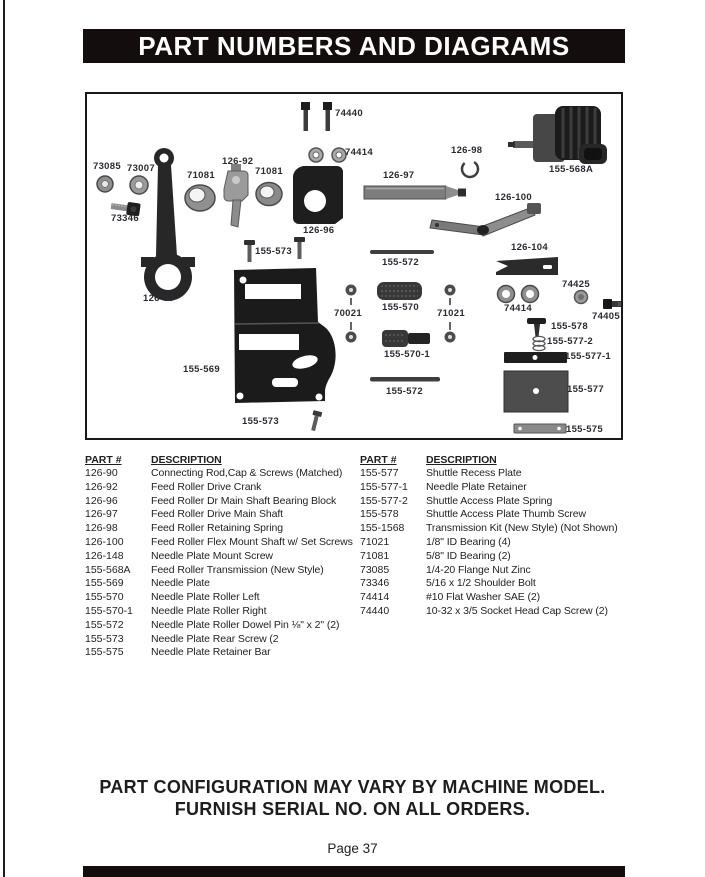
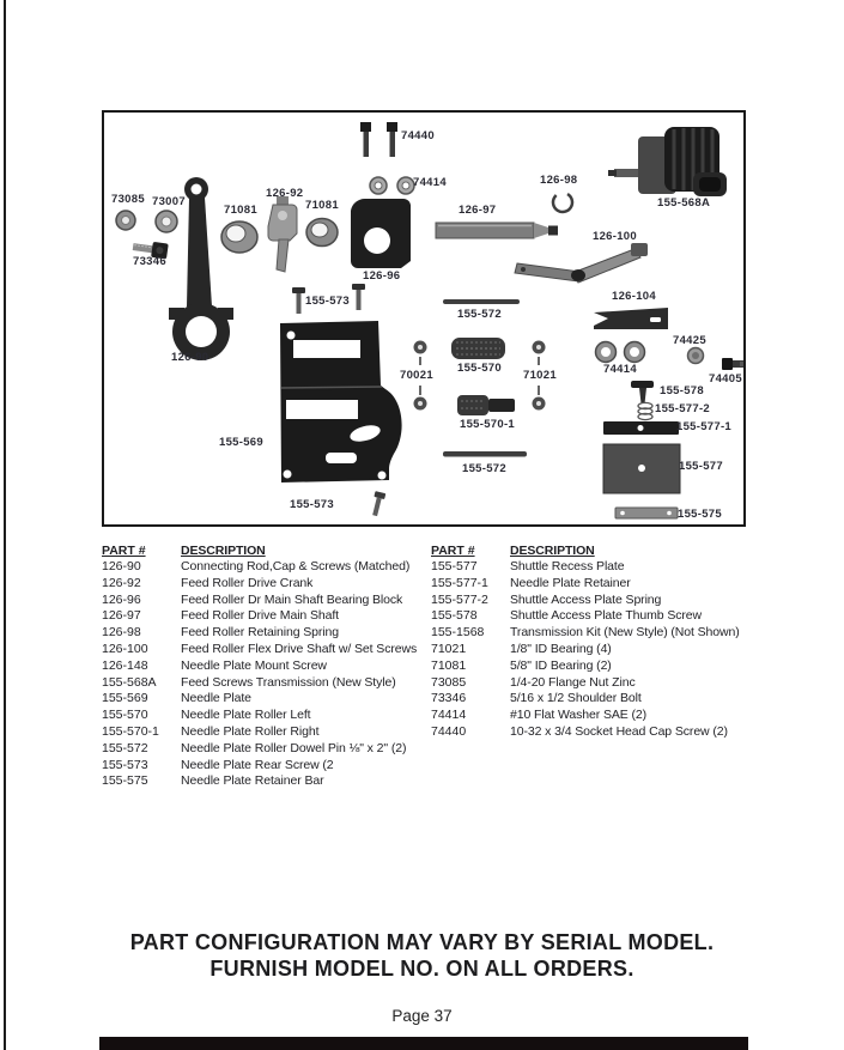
- PART NUMBERS AND DIAGRAMS
  74440
  74414
  126-98
  155-568A
  73085
  73007
  126-92
  71081
  71081
  126-97
  126-100
  73346
  126-96
  155-573
  126-104
  155-572
  126-90
  74425
  70021
  155-570
  71021
  74414
  74405
  155-578
  155-577-2
  155-570-1
  155-577-1
  155-569
  155-572
  155-577
  155-573
  155-575
  PART #
  DESCRIPTION
  126-90
  Connecting Rod,Cap & Screws (Matched)
  126-92
  Feed Roller Drive Crank
  126-96
  Feed Roller Dr Main Shaft Bearing Block
  126-97
  Feed Roller Drive Main Shaft
  126-98
  Feed Roller Retaining Spring
  126-100
- Feed Roller Flex Mount Shaft w/ Set Screws
+ Feed Roller Flex Drive Shaft w/ Set Screws
  126-148
  Needle Plate Mount Screw
  155-568A
- Feed Roller Transmission (New Style)
+ Feed Screws Transmission (New Style)
  155-569
  Needle Plate
  155-570
  Needle Plate Roller Left
  155-570-1
  Needle Plate Roller Right
  155-572
  Needle Plate Roller Dowel Pin ⅛" x 2" (2)
  155-573
  Needle Plate Rear Screw (2
  155-575
  Needle Plate Retainer Bar
  PART #
  DESCRIPTION
  155-577
  Shuttle Recess Plate
  155-577-1
  Needle Plate Retainer
  155-577-2
  Shuttle Access Plate Spring
  155-578
  Shuttle Access Plate Thumb Screw
  155-1568
  Transmission Kit (New Style) (Not Shown)
  71021
  1/8" ID Bearing (4)
  71081
  5/8" ID Bearing (2)
  73085
  1/4-20 Flange Nut Zinc
  73346
  5/16 x 1/2 Shoulder Bolt
  74414
  #10 Flat Washer SAE (2)
  74440
- 10-32 x 3/5 Socket Head Cap Screw (2)
+ 10-32 x 3/4 Socket Head Cap Screw (2)
- PART CONFIGURATION MAY VARY BY MACHINE MODEL.
+ PART CONFIGURATION MAY VARY BY SERIAL MODEL.
- FURNISH SERIAL NO. ON ALL ORDERS.
+ FURNISH MODEL NO. ON ALL ORDERS.
  Page 37
